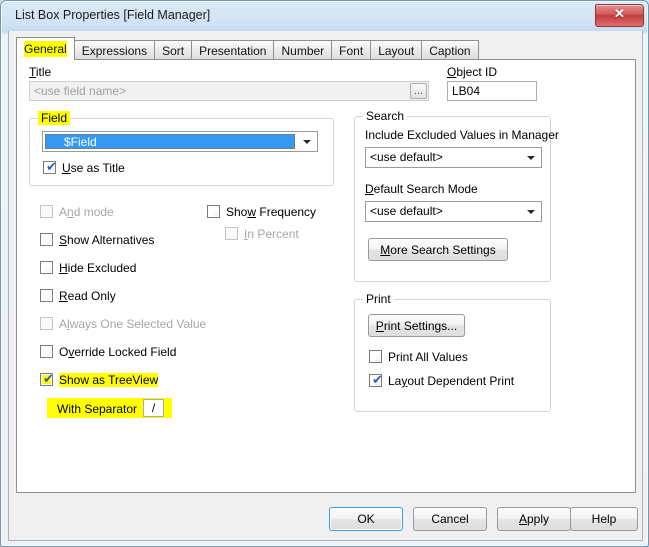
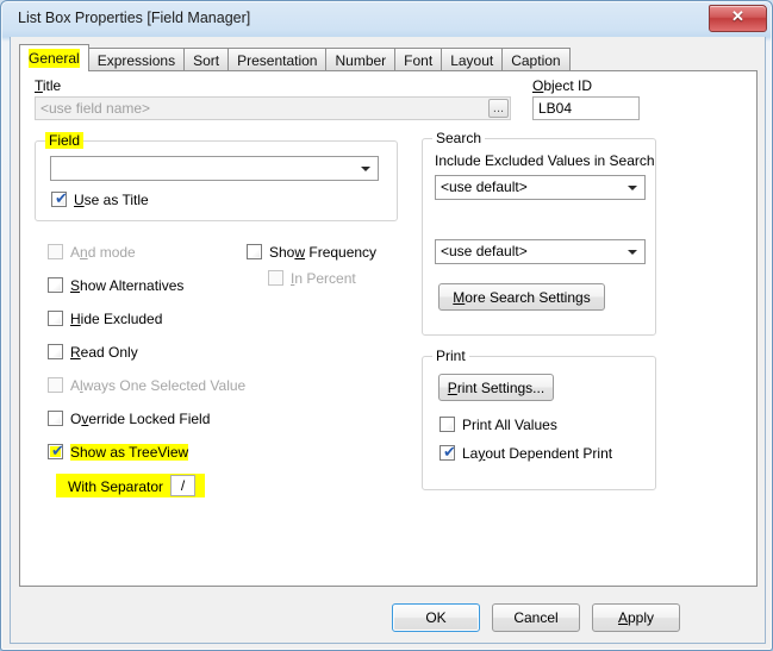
  List Box Properties [Field Manager]
  ✕
  General Expressions Sort Presentation Number Font Layout Caption
  Title
  <use field name>
  ...
  Object ID
  LB04
  Field
- $Field
  ✔
  Use as Title
  And mode
  Show Alternatives
  Hide Excluded
  Read Only
  Always One Selected Value
  Override Locked Field
  ✔
  Show as TreeView
  With Separator
  /
  Show Frequency
  In Percent
  Search
- Include Excluded Values in Manager
+ Include Excluded Values in Search
  <use default>
- Default Search Mode
  <use default>
  More Search Settings
  Print
  Print Settings...
  Print All Values
  ✔
  Layout Dependent Print
  OK
  Cancel
  Apply
- Help
